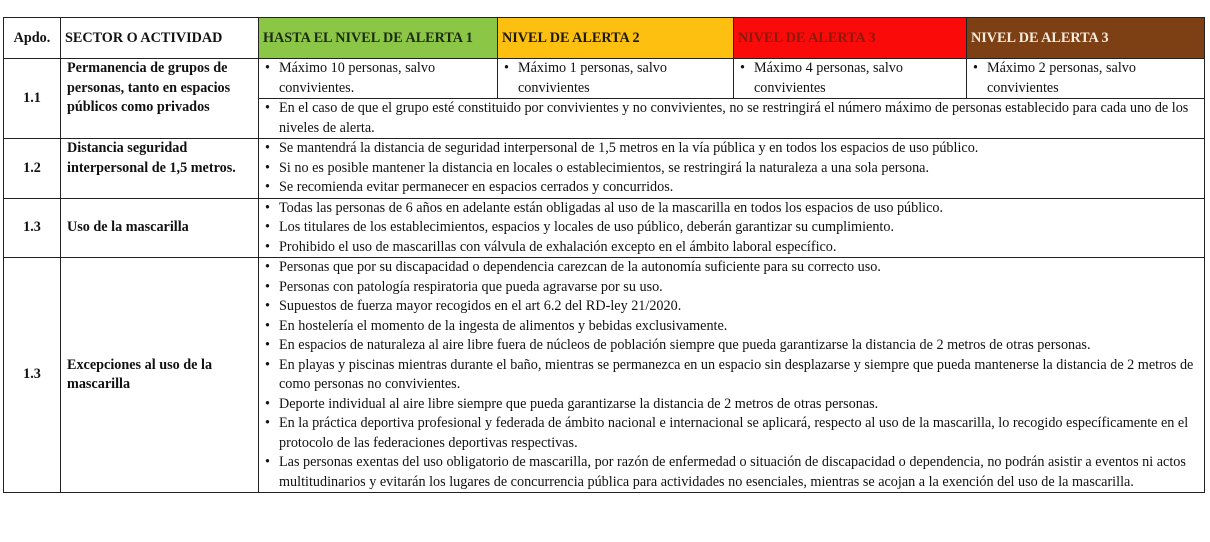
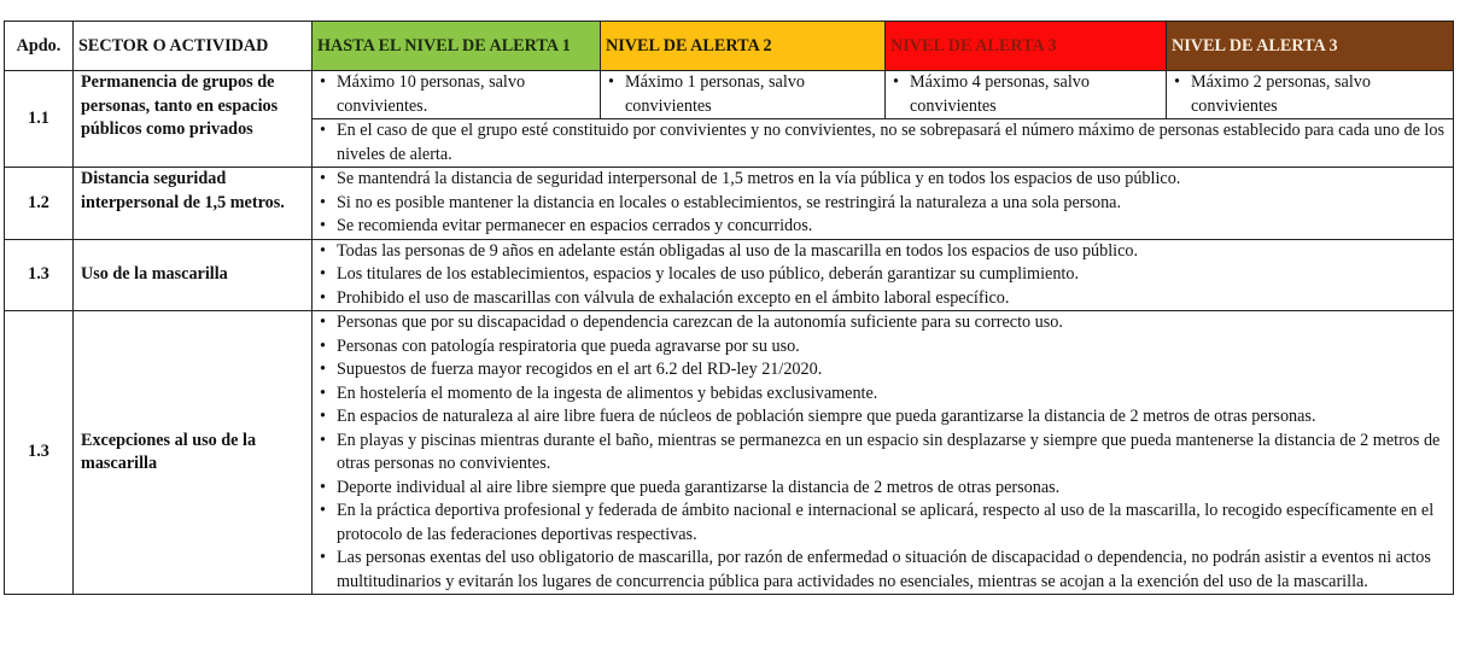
  Apdo.	SECTOR O ACTIVIDAD	HASTA EL NIVEL DE ALERTA 1	NIVEL DE ALERTA 2	NIVEL DE ALERTA 3	NIVEL DE ALERTA 3
  1.1	Permanencia de grupos de personas, tanto en espacios públicos como privados	Máximo 10 personas, salvo convivientes.	Máximo 1 personas, salvo convivientes	Máximo 4 personas, salvo convivientes	Máximo 2 personas, salvo convivientes
- En el caso de que el grupo esté constituido por convivientes y no convivientes, no se restringirá el número máximo de personas establecido para cada uno de los niveles de alerta.
+ En el caso de que el grupo esté constituido por convivientes y no convivientes, no se sobrepasará el número máximo de personas establecido para cada uno de los niveles de alerta.
  1.2	Distancia seguridad interpersonal de 1,5 metros.	Se mantendrá la distancia de seguridad interpersonal de 1,5 metros en la vía pública y en todos los espacios de uso público. Si no es posible mantener la distancia en locales o establecimientos, se restringirá la naturaleza a una sola persona. Se recomienda evitar permanecer en espacios cerrados y concurridos.
- 1.3	Uso de la mascarilla	Todas las personas de 6 años en adelante están obligadas al uso de la mascarilla en todos los espacios de uso público. Los titulares de los establecimientos, espacios y locales de uso público, deberán garantizar su cumplimiento. Prohibido el uso de mascarillas con válvula de exhalación excepto en el ámbito laboral específico.
+ 1.3	Uso de la mascarilla	Todas las personas de 9 años en adelante están obligadas al uso de la mascarilla en todos los espacios de uso público. Los titulares de los establecimientos, espacios y locales de uso público, deberán garantizar su cumplimiento. Prohibido el uso de mascarillas con válvula de exhalación excepto en el ámbito laboral específico.
- 1.3	Excepciones al uso de la mascarilla	Personas que por su discapacidad o dependencia carezcan de la autonomía suficiente para su correcto uso. Personas con patología respiratoria que pueda agravarse por su uso. Supuestos de fuerza mayor recogidos en el art 6.2 del RD-ley 21/2020. En hostelería el momento de la ingesta de alimentos y bebidas exclusivamente. En espacios de naturaleza al aire libre fuera de núcleos de población siempre que pueda garantizarse la distancia de 2 metros de otras personas. En playas y piscinas mientras durante el baño, mientras se permanezca en un espacio sin desplazarse y siempre que pueda mantenerse la distancia de 2 metros de como personas no convivientes. Deporte individual al aire libre siempre que pueda garantizarse la distancia de 2 metros de otras personas. En la práctica deportiva profesional y federada de ámbito nacional e internacional se aplicará, respecto al uso de la mascarilla, lo recogido específicamente en el protocolo de las federaciones deportivas respectivas. Las personas exentas del uso obligatorio de mascarilla, por razón de enfermedad o situación de discapacidad o dependencia, no podrán asistir a eventos ni actos multitudinarios y evitarán los lugares de concurrencia pública para actividades no esenciales, mientras se acojan a la exención del uso de la mascarilla.
+ 1.3	Excepciones al uso de la mascarilla	Personas que por su discapacidad o dependencia carezcan de la autonomía suficiente para su correcto uso. Personas con patología respiratoria que pueda agravarse por su uso. Supuestos de fuerza mayor recogidos en el art 6.2 del RD-ley 21/2020. En hostelería el momento de la ingesta de alimentos y bebidas exclusivamente. En espacios de naturaleza al aire libre fuera de núcleos de población siempre que pueda garantizarse la distancia de 2 metros de otras personas. En playas y piscinas mientras durante el baño, mientras se permanezca en un espacio sin desplazarse y siempre que pueda mantenerse la distancia de 2 metros de otras personas no convivientes. Deporte individual al aire libre siempre que pueda garantizarse la distancia de 2 metros de otras personas. En la práctica deportiva profesional y federada de ámbito nacional e internacional se aplicará, respecto al uso de la mascarilla, lo recogido específicamente en el protocolo de las federaciones deportivas respectivas. Las personas exentas del uso obligatorio de mascarilla, por razón de enfermedad o situación de discapacidad o dependencia, no podrán asistir a eventos ni actos multitudinarios y evitarán los lugares de concurrencia pública para actividades no esenciales, mientras se acojan a la exención del uso de la mascarilla.
